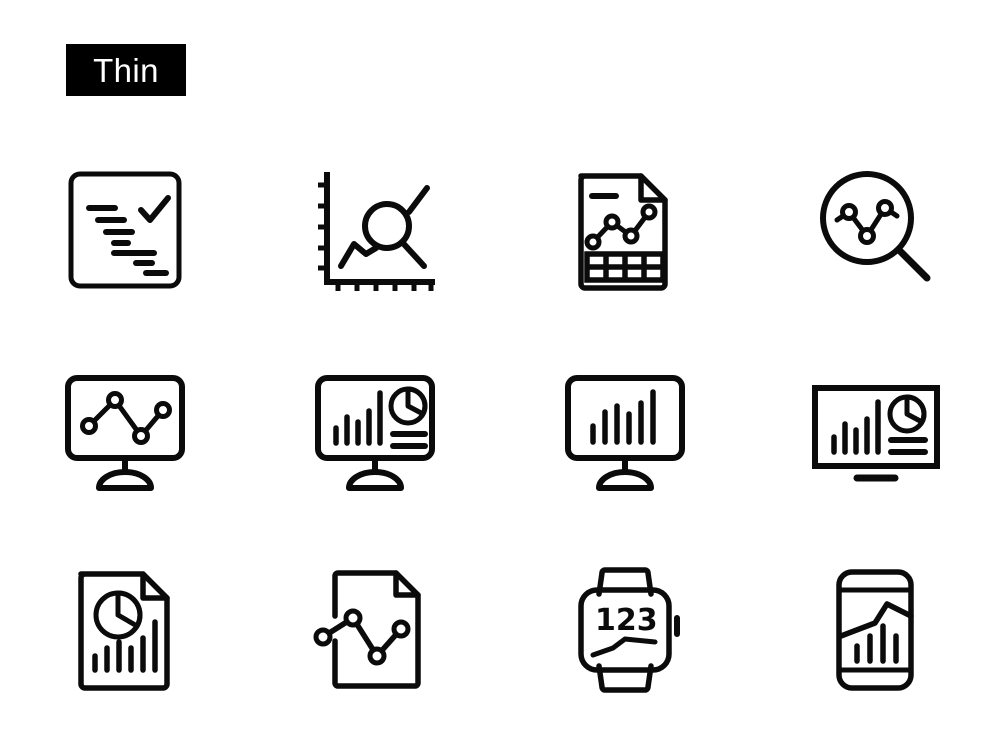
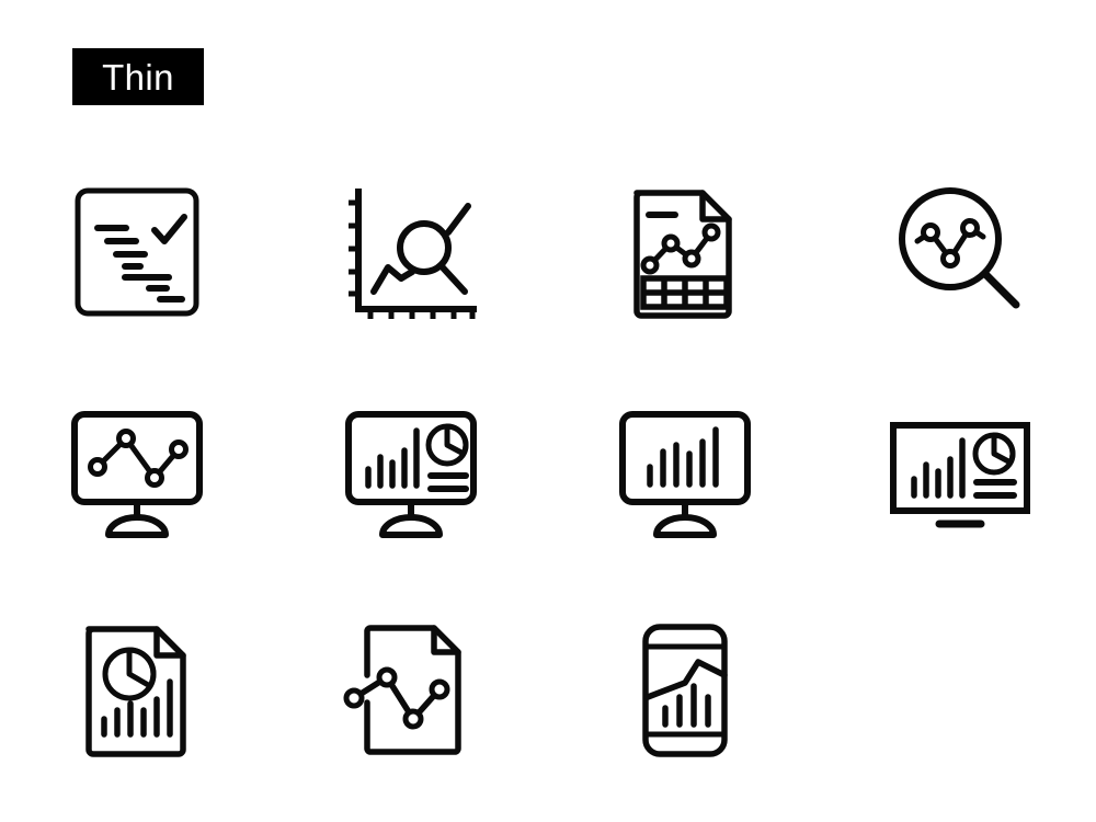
  Thin
- 123
